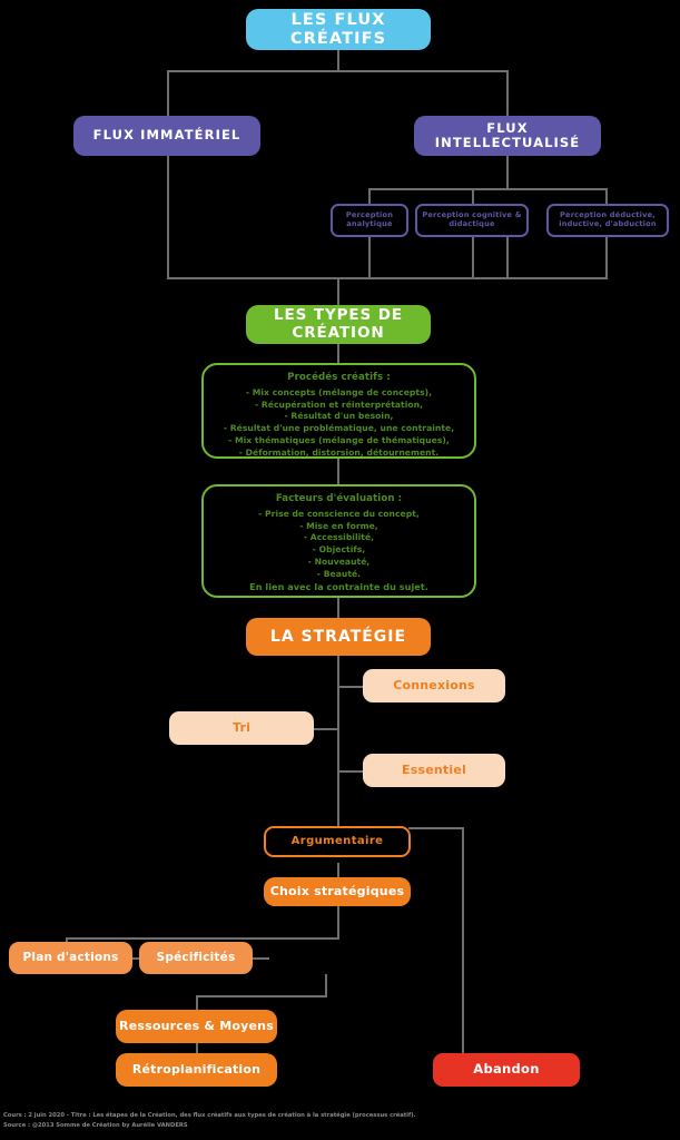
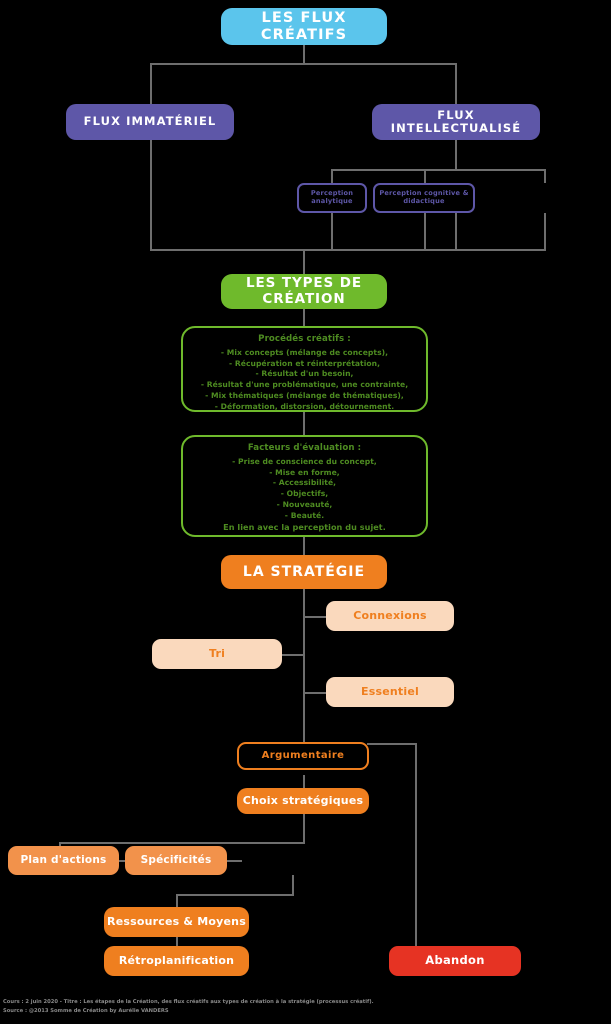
  LES FLUX CRÉATIFS
  FLUX IMMATÉRIEL
  FLUX INTELLECTUALISÉ
  Perception analytique
  Perception cognitive & didactique
- Perception déductive, inductive, d'abduction
  LES TYPES DE CRÉATION
  Procédés créatifs :
  Mix concepts (mélange de concepts),
  Récupération et réinterprétation,
  Résultat d'un besoin,
  Résultat d'une problématique, une contrainte,
  Mix thématiques (mélange de thématiques),
  Déformation, distorsion, détournement.
  Facteurs d'évaluation :
  Prise de conscience du concept,
  Mise en forme,
  Accessibilité,
  Objectifs,
  Nouveauté,
  Beauté.
- En lien avec la contrainte du sujet.
+ En lien avec la perception du sujet.
  LA STRATÉGIE
  Connexions
  Tri
  Essentiel
  Argumentaire
  Choix stratégiques
  Plan d'actions
  Spécificités
  Ressources & Moyens
  Rétroplanification
  Abandon
